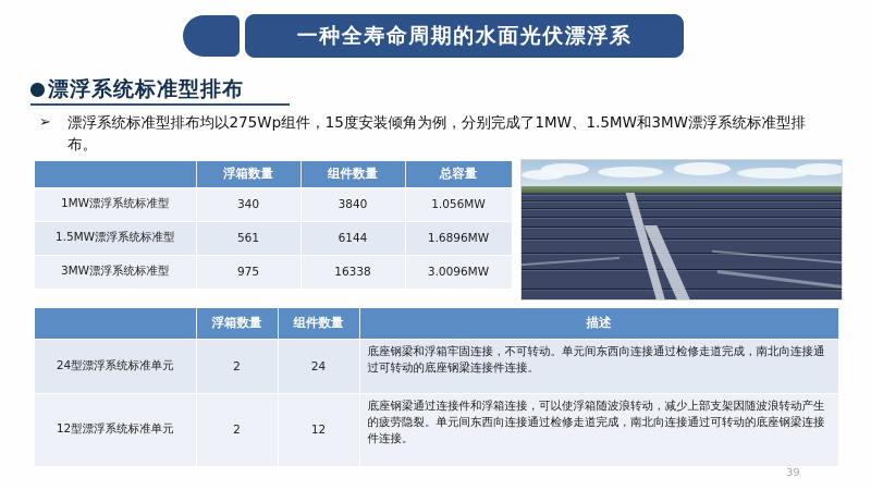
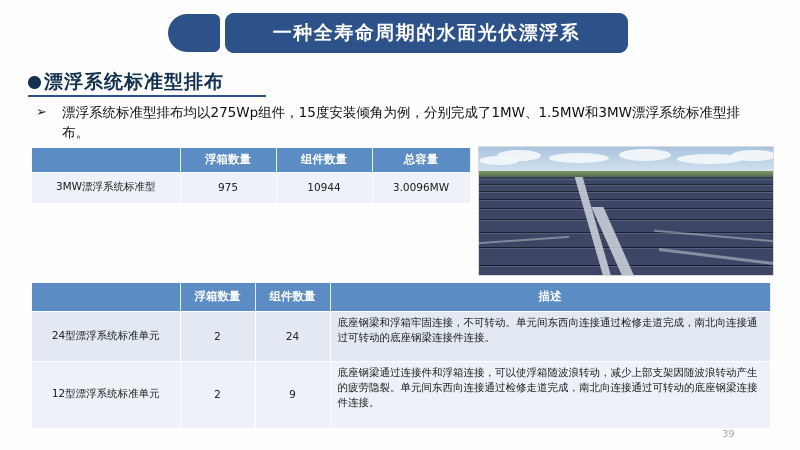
  一种全寿命周期的水面光伏漂浮系
  漂浮系统标准型排布
  ➢
  漂浮系统标准型排布均以275Wp组件，15度安装倾角为例，分别完成了1MW、1.5MW和3MW漂浮系统标准型排布。
  	浮箱数量	组件数量	总容量
- 1MW漂浮系统标准型	340	3840	1.056MW
- 1.5MW漂浮系统标准型	561	6144	1.6896MW
- 3MW漂浮系统标准型	975	16338	3.0096MW
+ 3MW漂浮系统标准型	975	10944	3.0096MW
  	浮箱数量	组件数量	描述
  24型漂浮系统标准单元	2	24	底座钢梁和浮箱牢固连接，不可转动。单元间东西向连接通过检修走道完成，南北向连接通过可转动的底座钢梁连接件连接。
- 12型漂浮系统标准单元	2	12	底座钢梁通过连接件和浮箱连接，可以使浮箱随波浪转动，减少上部支架因随波浪转动产生的疲劳隐裂。单元间东西向连接通过检修走道完成，南北向连接通过可转动的底座钢梁连接件连接。
+ 12型漂浮系统标准单元	2	9	底座钢梁通过连接件和浮箱连接，可以使浮箱随波浪转动，减少上部支架因随波浪转动产生的疲劳隐裂。单元间东西向连接通过检修走道完成，南北向连接通过可转动的底座钢梁连接件连接。
  39
